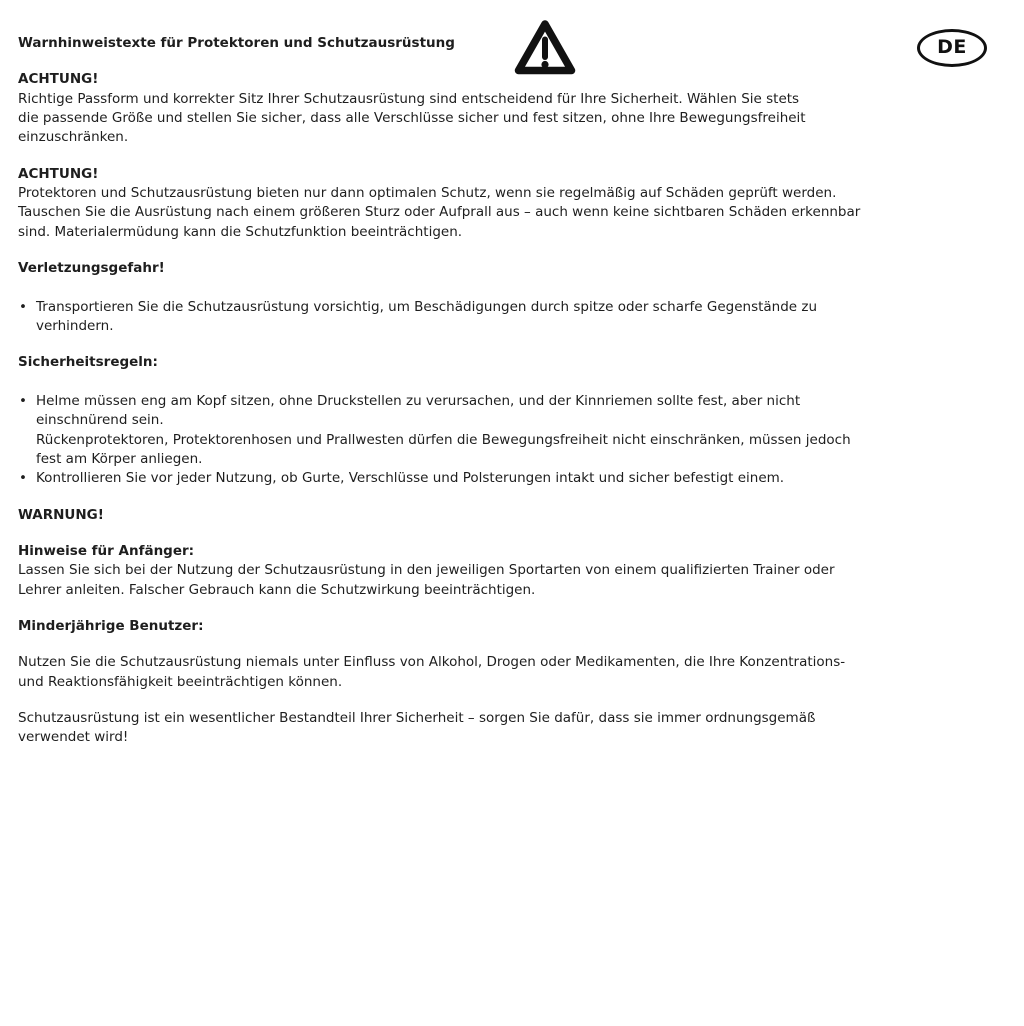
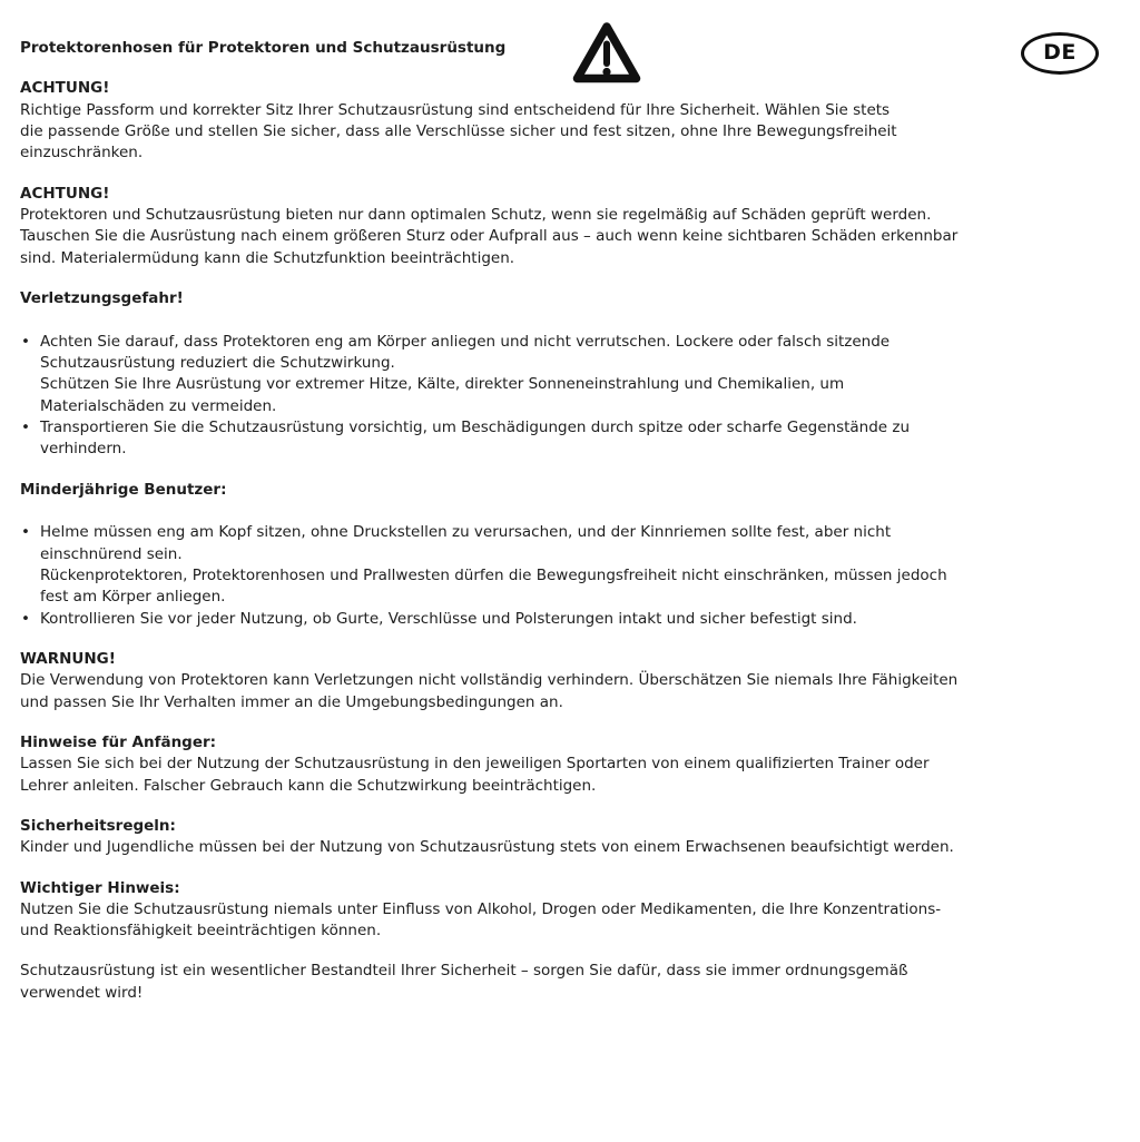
- Warnhinweistexte für Protektoren und Schutzausrüstung
+ Protektorenhosen für Protektoren und Schutzausrüstung
  DE
  ACHTUNG!
  Richtige Passform und korrekter Sitz Ihrer Schutzausrüstung sind entscheidend für Ihre Sicherheit. Wählen Sie stets
  die passende Größe und stellen Sie sicher, dass alle Verschlüsse sicher und fest sitzen, ohne Ihre Bewegungsfreiheit
  einzuschränken.
  ACHTUNG!
  Protektoren und Schutzausrüstung bieten nur dann optimalen Schutz, wenn sie regelmäßig auf Schäden geprüft werden.
  Tauschen Sie die Ausrüstung nach einem größeren Sturz oder Aufprall aus – auch wenn keine sichtbaren Schäden erkennbar
  sind. Materialermüdung kann die Schutzfunktion beeinträchtigen.
  Verletzungsgefahr!
+ Achten Sie darauf, dass Protektoren eng am Körper anliegen und nicht verrutschen. Lockere oder falsch sitzende
+ Schutzausrüstung reduziert die Schutzwirkung.
+ Schützen Sie Ihre Ausrüstung vor extremer Hitze, Kälte, direkter Sonneneinstrahlung und Chemikalien, um
+ Materialschäden zu vermeiden.
  Transportieren Sie die Schutzausrüstung vorsichtig, um Beschädigungen durch spitze oder scharfe Gegenstände zu
  verhindern.
- Sicherheitsregeln:
+ Minderjährige Benutzer:
  Helme müssen eng am Kopf sitzen, ohne Druckstellen zu verursachen, und der Kinnriemen sollte fest, aber nicht
  einschnürend sein.
  Rückenprotektoren, Protektorenhosen und Prallwesten dürfen die Bewegungsfreiheit nicht einschränken, müssen jedoch
  fest am Körper anliegen.
- Kontrollieren Sie vor jeder Nutzung, ob Gurte, Verschlüsse und Polsterungen intakt und sicher befestigt einem.
+ Kontrollieren Sie vor jeder Nutzung, ob Gurte, Verschlüsse und Polsterungen intakt und sicher befestigt sind.
  WARNUNG!
+ Die Verwendung von Protektoren kann Verletzungen nicht vollständig verhindern. Überschätzen Sie niemals Ihre Fähigkeiten
+ und passen Sie Ihr Verhalten immer an die Umgebungsbedingungen an.
  Hinweise für Anfänger:
  Lassen Sie sich bei der Nutzung der Schutzausrüstung in den jeweiligen Sportarten von einem qualifizierten Trainer oder
  Lehrer anleiten. Falscher Gebrauch kann die Schutzwirkung beeinträchtigen.
- Minderjährige Benutzer:
+ Sicherheitsregeln:
+ Kinder und Jugendliche müssen bei der Nutzung von Schutzausrüstung stets von einem Erwachsenen beaufsichtigt werden.
+ Wichtiger Hinweis:
  Nutzen Sie die Schutzausrüstung niemals unter Einfluss von Alkohol, Drogen oder Medikamenten, die Ihre Konzentrations-
  und Reaktionsfähigkeit beeinträchtigen können.
  Schutzausrüstung ist ein wesentlicher Bestandteil Ihrer Sicherheit – sorgen Sie dafür, dass sie immer ordnungsgemäß
  verwendet wird!
